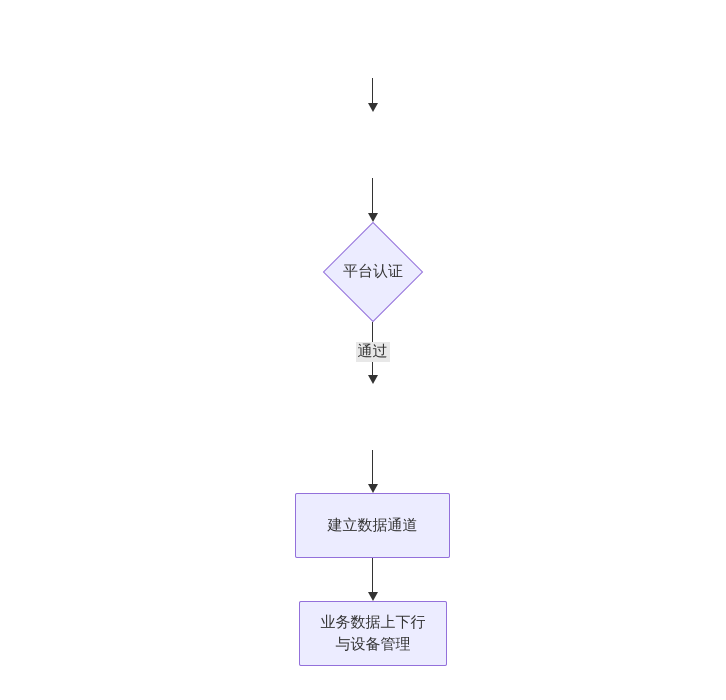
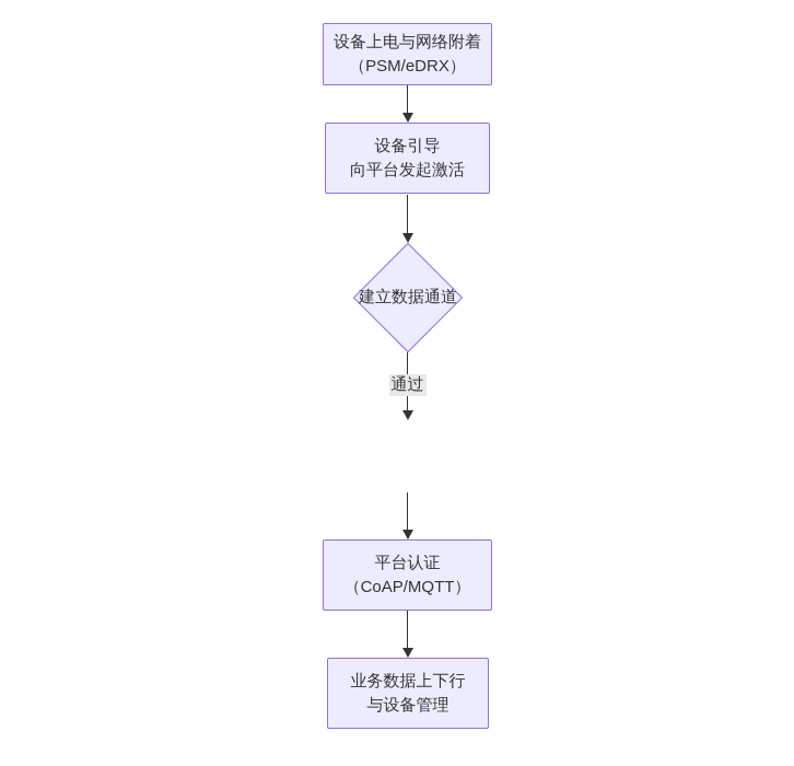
+ 设备上电与网络附着
+ （PSM/eDRX）
+ 设备引导
+ 向平台发起激活
- 平台认证
+ 建立数据通道
  通过
- 建立数据通道
+ 平台认证
+ （CoAP/MQTT）
  业务数据上下行
  与设备管理
